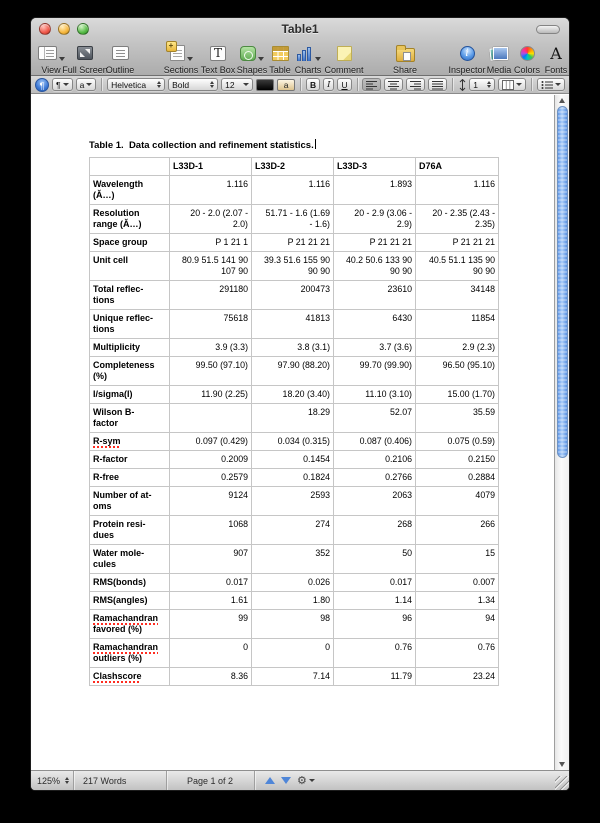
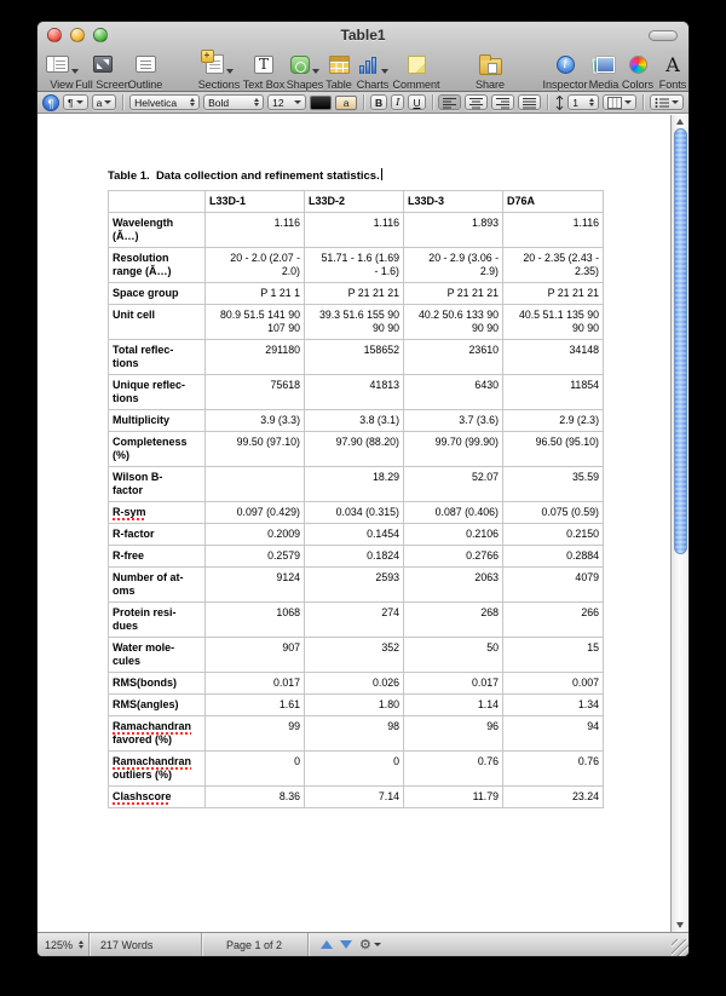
  Table1
  View
  Full Screen
  Outline
  Sections
  T
  Text Box
  Shapes
  Table
  Charts
  Comment
  Share
  i
  Inspector
  Media
  Colors
  A
  Fonts
  ¶
  ¶
  a
  Helvetica
  Bold
  12
  a
  B
  I
  U
  1
  Table 1. Data collection and refinement statistics.
  	L33D-1	L33D-2	L33D-3	D76A
  Wavelength (Ă…)	1.116	1.116	1.893	1.116
  Resolution range (Ă…)	20 - 2.0 (2.07 - 2.0)	51.71 - 1.6 (1.69 - 1.6)	20 - 2.9 (3.06 - 2.9)	20 - 2.35 (2.43 - 2.35)
  Space group	P 1 21 1	P 21 21 21	P 21 21 21	P 21 21 21
  Unit cell	80.9 51.5 141 90 107 90	39.3 51.6 155 90 90 90	40.2 50.6 133 90 90 90	40.5 51.1 135 90 90 90
- Total reflec- tions	291180	200473	23610	34148
+ Total reflec- tions	291180	158652	23610	34148
  Unique reflec- tions	75618	41813	6430	11854
  Multiplicity	3.9 (3.3)	3.8 (3.1)	3.7 (3.6)	2.9 (2.3)
  Completeness (%)	99.50 (97.10)	97.90 (88.20)	99.70 (99.90)	96.50 (95.10)
- I/sigma(I)	11.90 (2.25)	18.20 (3.40)	11.10 (3.10)	15.00 (1.70)
  Wilson B- factor		18.29	52.07	35.59
  R-sym	0.097 (0.429)	0.034 (0.315)	0.087 (0.406)	0.075 (0.59)
  R-factor	0.2009	0.1454	0.2106	0.2150
  R-free	0.2579	0.1824	0.2766	0.2884
  Number of at- oms	9124	2593	2063	4079
  Protein resi- dues	1068	274	268	266
  Water mole- cules	907	352	50	15
  RMS(bonds)	0.017	0.026	0.017	0.007
  RMS(angles)	1.61	1.80	1.14	1.34
  Ramachandran favored (%)	99	98	96	94
  Ramachandran outliers (%)	0	0	0.76	0.76
  Clashscore	8.36	7.14	11.79	23.24
  125%
  217 Words
  Page 1 of 2
  ⚙
